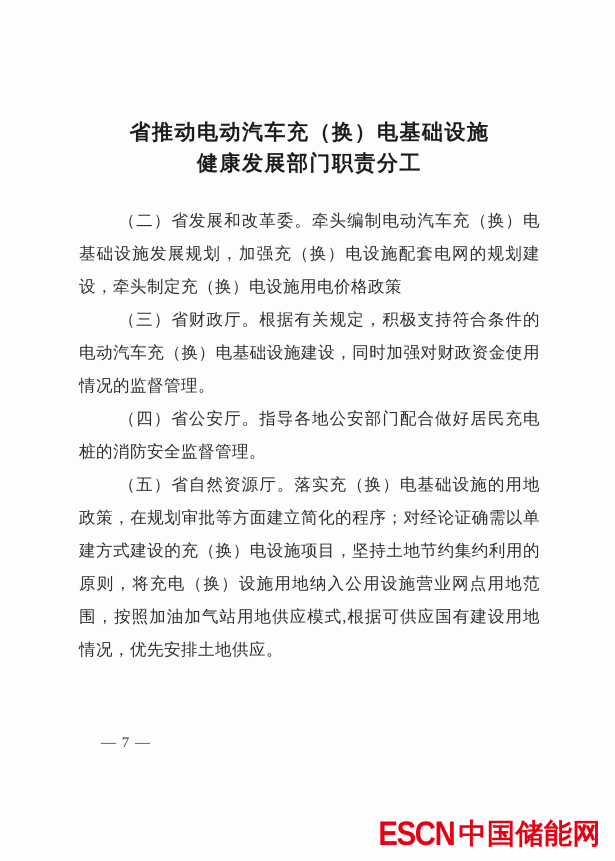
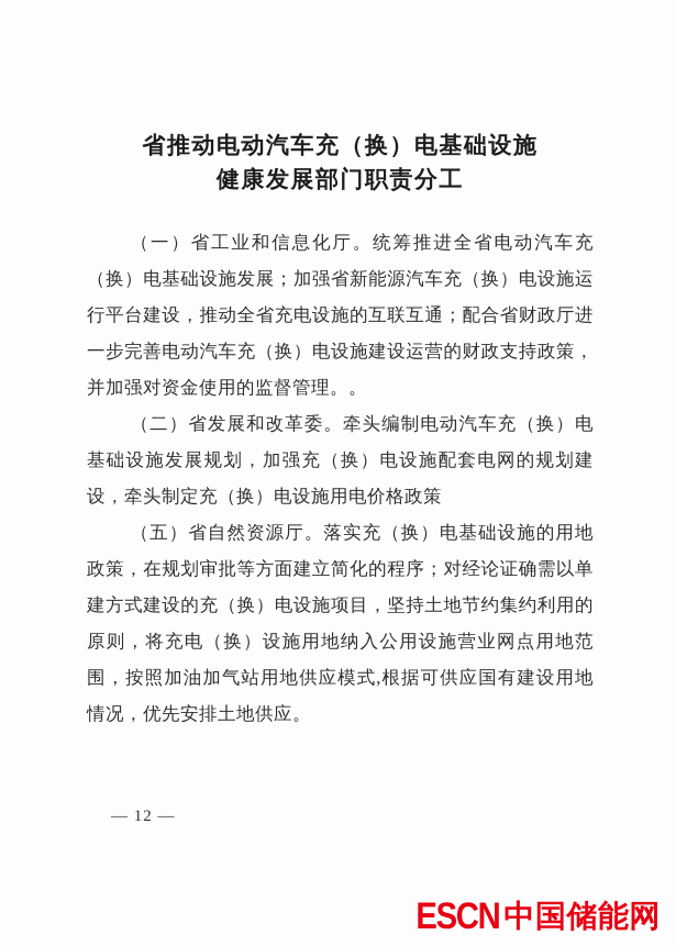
  省推动电动汽车充（换）电基础设施
  健康发展部门职责分工
+ （一）省工业和信息化厅。统筹推进全省电动汽车充（换）电基础设施发展；加强省新能源汽车充（换）电设施运行平台建设，推动全省充电设施的互联互通；配合省财政厅进一步完善电动汽车充（换）电设施建设运营的财政支持政策，并加强对资金使用的监督管理。。
  （二）省发展和改革委。牵头编制电动汽车充（换）电基础设施发展规划，加强充（换）电设施配套电网的规划建设，牵头制定充（换）电设施用电价格政策
- （三）省财政厅。根据有关规定，积极支持符合条件的电动汽车充（换）电基础设施建设，同时加强对财政资金使用情况的监督管理。
- （四）省公安厅。指导各地公安部门配合做好居民充电桩的消防安全监督管理。
  （五）省自然资源厅。落实充（换）电基础设施的用地政策，在规划审批等方面建立简化的程序；对经论证确需以单建方式建设的充（换）电设施项目，坚持土地节约集约利用的原则，将充电（换）设施用地纳入公用设施营业网点用地范围，按照加油加气站用地供应模式,根据可供应国有建设用地情况，优先安排土地供应。
- — 7 —
+ — 12 —
  ESCN
  中国储能网
